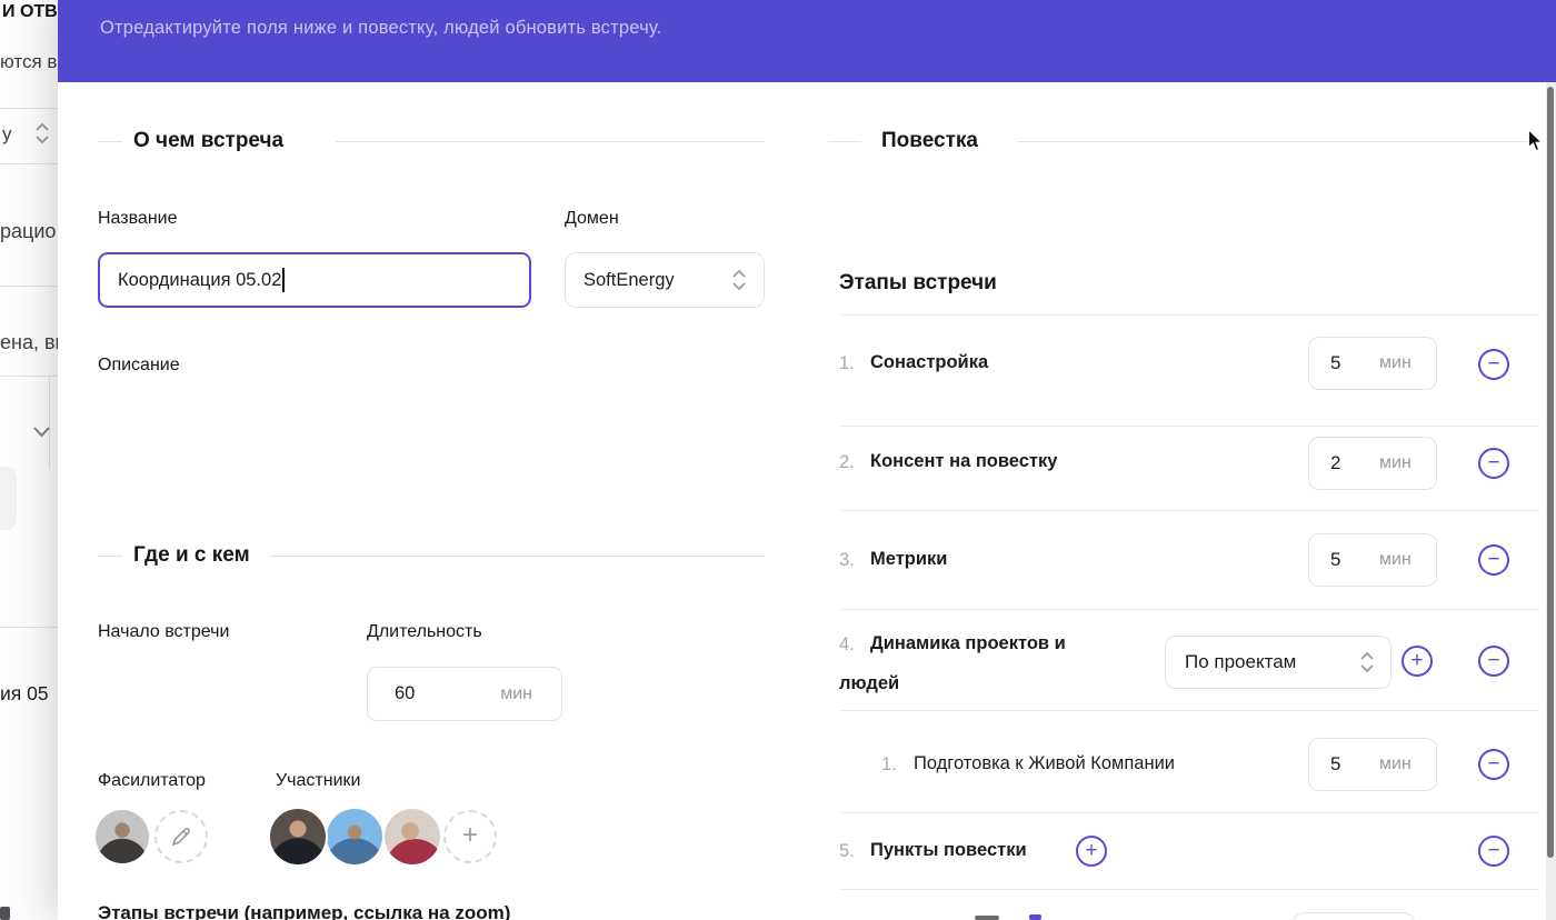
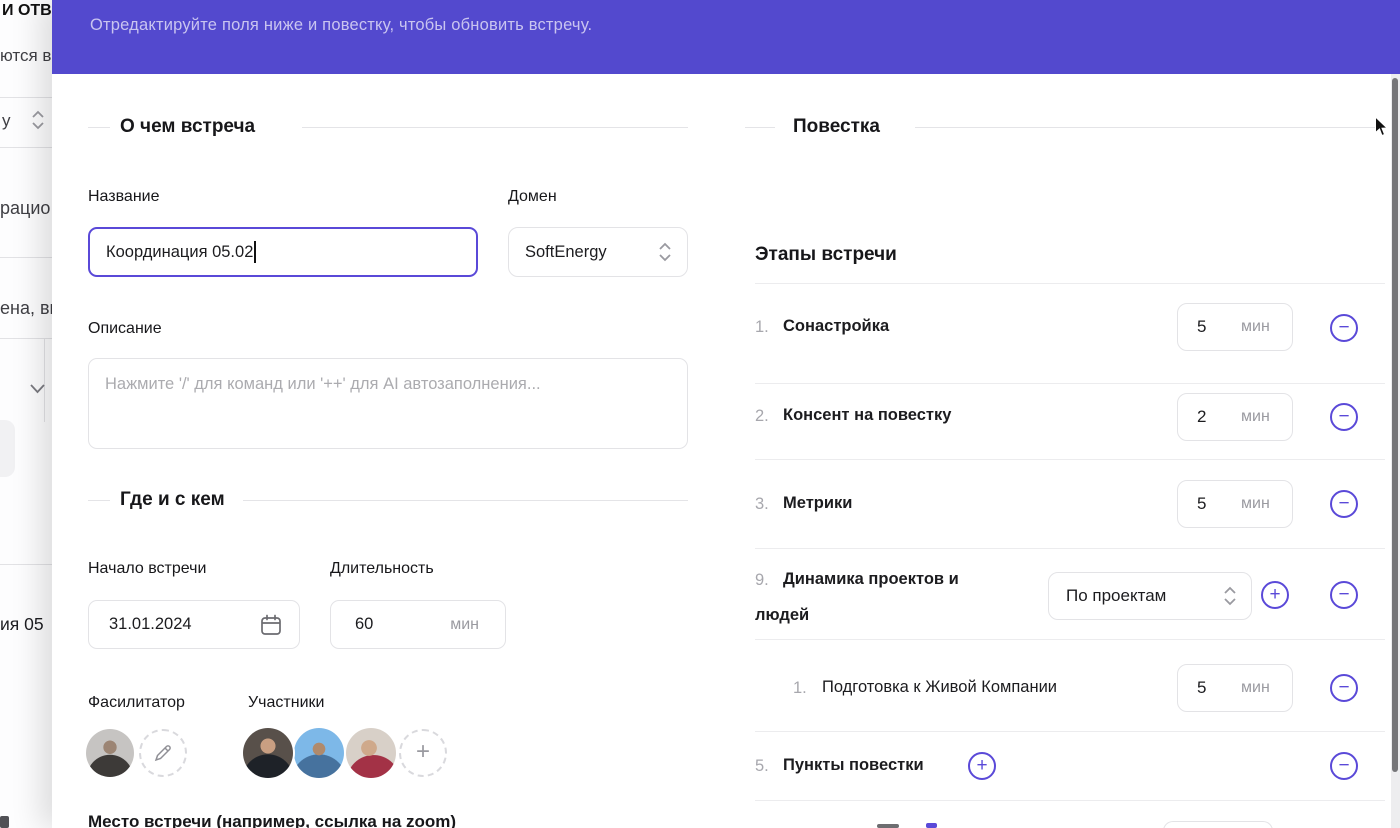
  И ОТВ
  ются в
  у
  рацио
  ена, в
  ия 05
- Отредактируйте поля ниже и повестку, людей обновить встречу.
+ Отредактируйте поля ниже и повестку, чтобы обновить встречу.
  О чем встреча
  Название
  Координация 05.02
  Домен
  SoftEnergy
  Описание
+ Нажмите '/' для команд или '++' для AI автозаполнения...
  Где и с кем
  Начало встречи
  Длительность
+ 31.01.2024
  60
  мин
  Фасилитатор
  Участники
  +
- Этапы встречи (например, ссылка на zoom)
+ Место встречи (например, ссылка на zoom)
  Повестка
  Этапы встречи
  1.
  Сонастройка
  5
  мин
  −
  2.
  Консент на повестку
  2
  мин
  −
  3.
  Метрики
  5
  мин
  −
- 4.
+ 9.
  Динамика проектов и
  людей
  По проектам
  +
  −
  1.
  Подготовка к Живой Компании
  5
  мин
  −
  5.
  Пункты повестки
  +
  −
